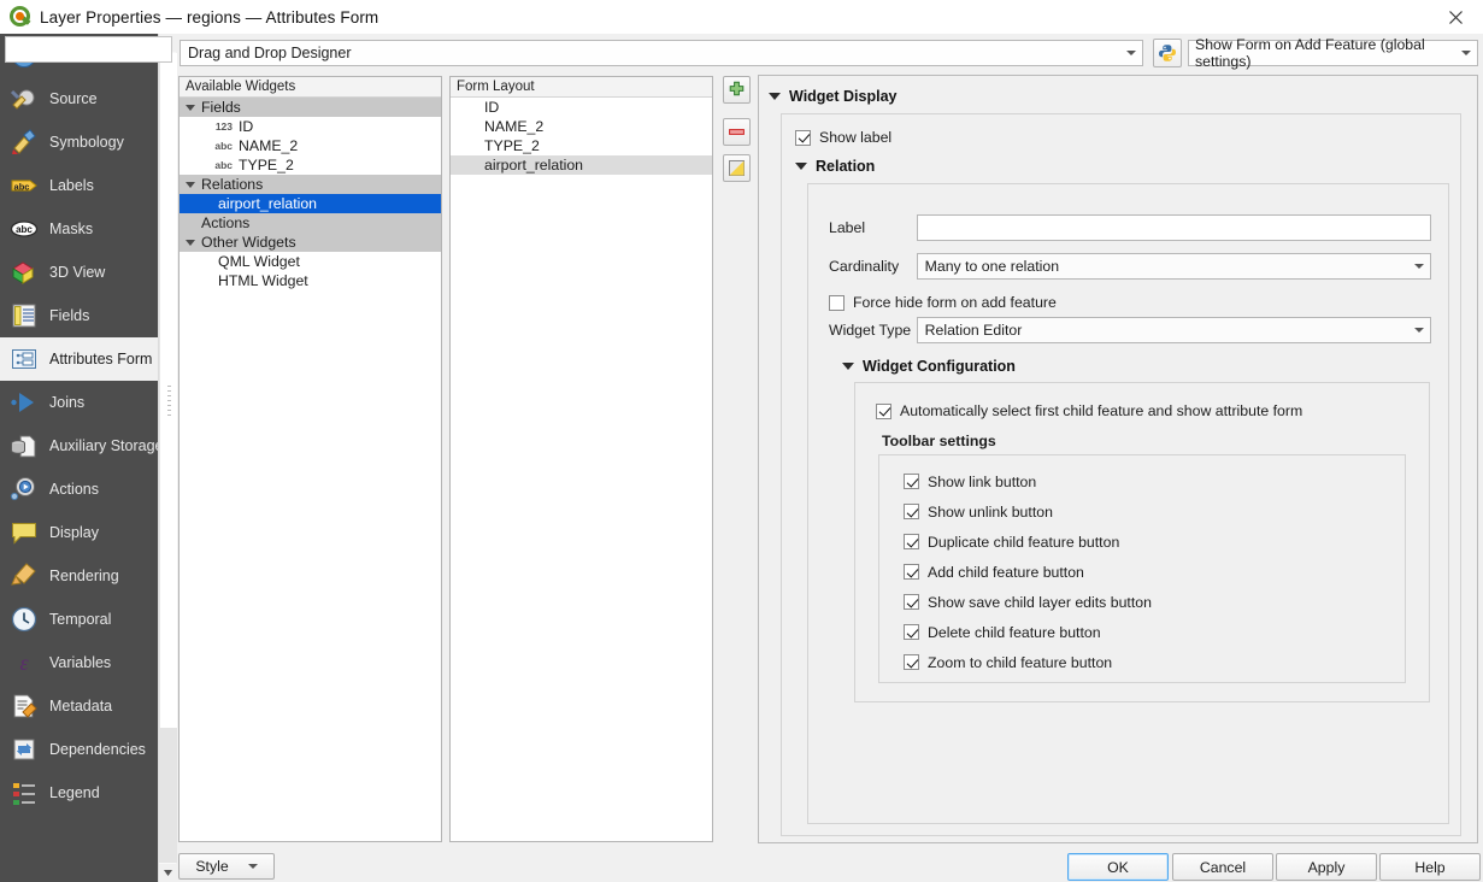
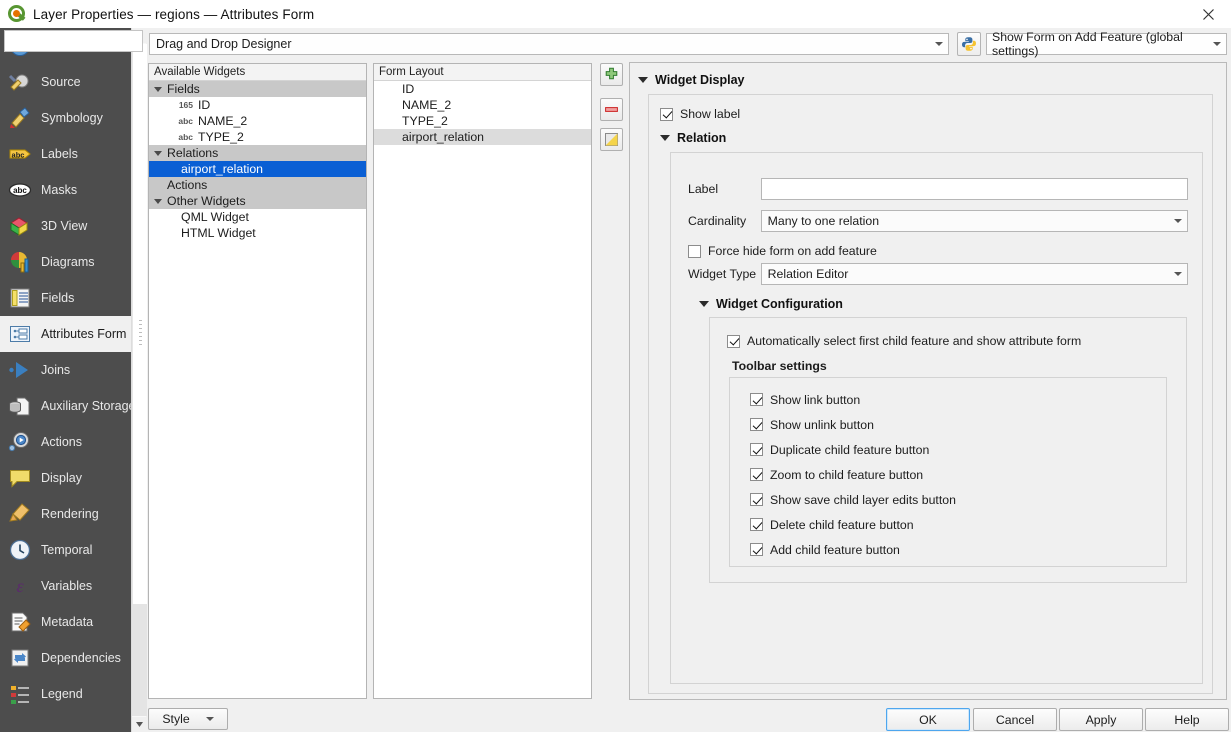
  Layer Properties — regions — Attributes Form
  Source
  Symbology
  abc
  Labels
  abc
  Masks
  3D View
+ Diagrams
  Fields
  Attributes Form
  Joins
  Auxiliary Storag
  Actions
  Display
  Rendering
  Temporal
  ε
  Variables
  Metadata
  Dependencies
  Legend
  Drag and Drop Designer
  Show Form on Add Feature (global settings)
  Available Widgets
  Fields
- 123
+ 165
  ID
  abc
  NAME_2
  abc
  TYPE_2
  Relations
  airport_relation
  Actions
  Other Widgets
  QML Widget
  HTML Widget
  Form Layout
  ID
  NAME_2
  TYPE_2
  airport_relation
  Widget Display
  Show label
  Relation
  Label
  Cardinality
  Many to one relation
  Force hide form on add feature
  Widget Type
  Relation Editor
  Widget Configuration
  Automatically select first child feature and show attribute form
  Toolbar settings
  Show link button
  Show unlink button
  Duplicate child feature button
- Add child feature button
+ Zoom to child feature button
  Show save child layer edits button
  Delete child feature button
- Zoom to child feature button
+ Add child feature button
  Style
  OK
  Cancel
  Apply
  Help
